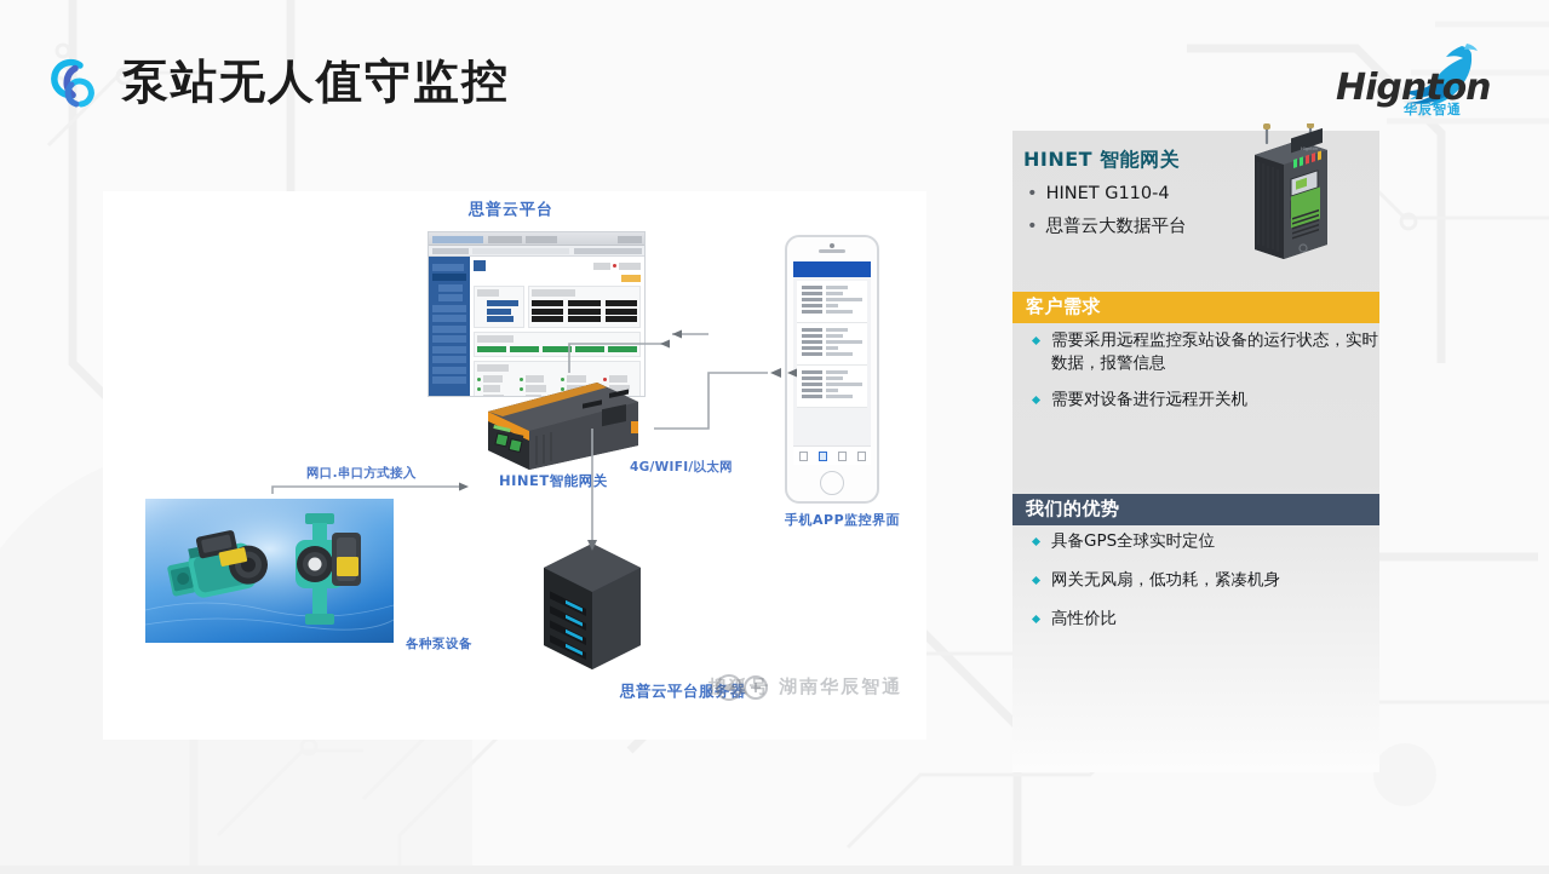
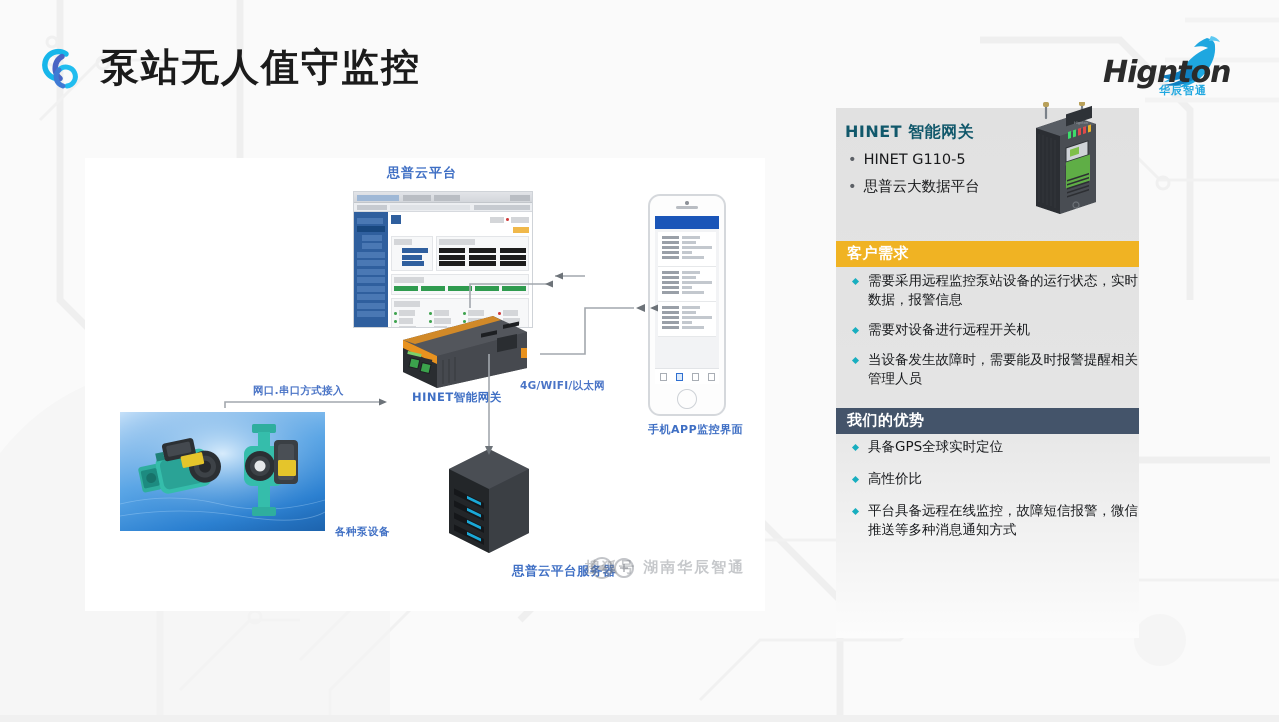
  泵站无人值守监控
  Hignton
  华辰智通
  思普云平台
  手机APP监控界面
  HINET智能网关
  各种泵设备
  思普云平台服务器
  搜狐 湖南华辰智通
  网口.串口方式接入
  4G/WIFI/以太网
  HINET 智能网关
- • HINET G110-4
+ • HINET G110-5
  • 思普云大数据平台
  客户需求
  需要采用远程监控泵站设备的运行状态，实时数据，报警信息
  需要对设备进行远程开关机
+ 当设备发生故障时，需要能及时报警提醒相关管理人员
  我们的优势
  具备GPS全球实时定位
- 网关无风扇，低功耗，紧凑机身
  高性价比
+ 平台具备远程在线监控，故障短信报警，微信推送等多种消息通知方式
